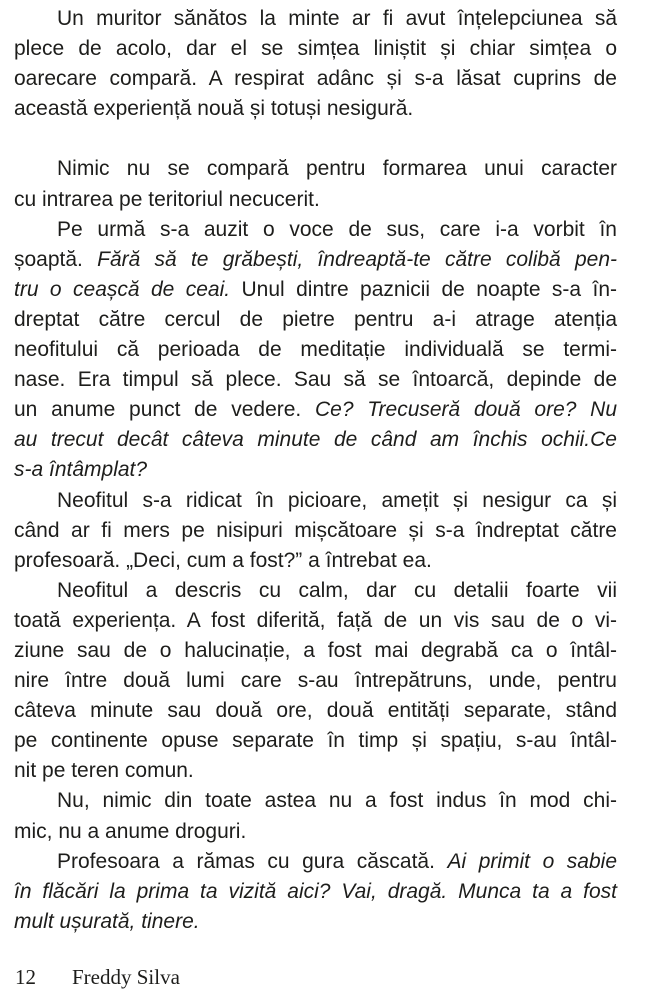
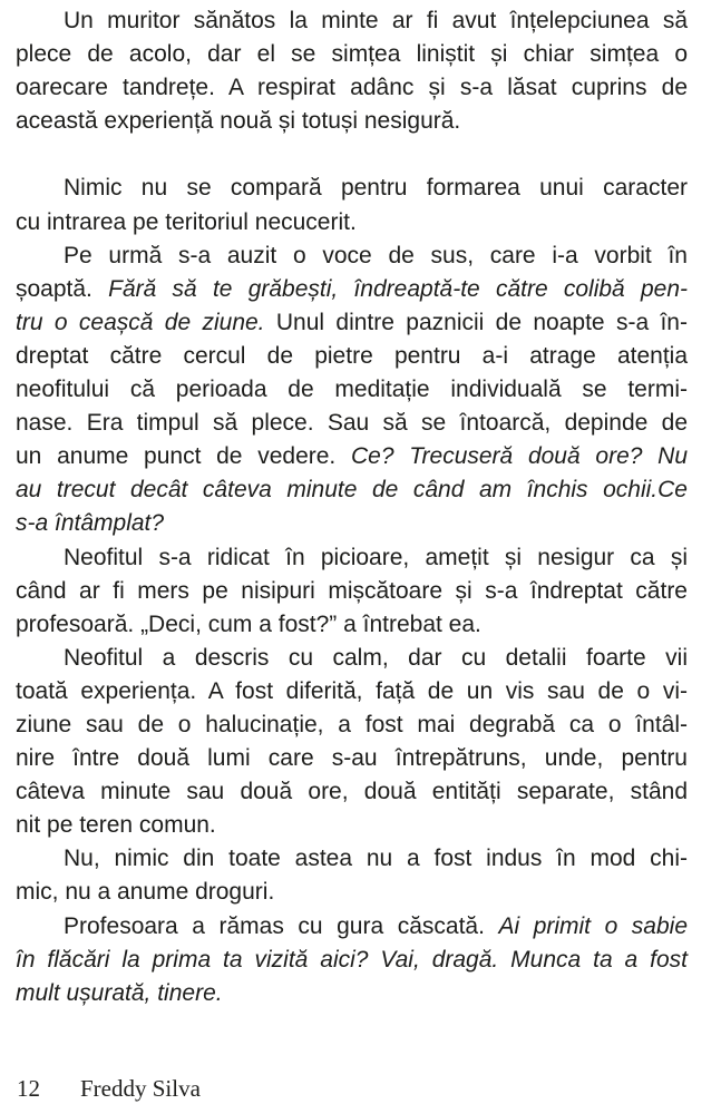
  Un muritor sănătos la minte ar fi avut înțelepciunea să
  plece de acolo, dar el se simțea liniștit și chiar simțea o
- oarecare compară. A respirat adânc și s-a lăsat cuprins de
+ oarecare tandrețe. A respirat adânc și s-a lăsat cuprins de
  această experiență nouă și totuși nesigură.
  Nimic nu se compară pentru formarea unui caracter
  cu intrarea pe teritoriul necucerit.
  Pe urmă s-a auzit o voce de sus, care i-a vorbit în
  șoaptă. Fără să te grăbești, îndreaptă-te către colibă pen-
- tru o ceașcă de ceai. Unul dintre paznicii de noapte s-a în-
+ tru o ceașcă de ziune. Unul dintre paznicii de noapte s-a în-
  dreptat către cercul de pietre pentru a-i atrage atenția
  neofitului că perioada de meditație individuală se termi-
  nase. Era timpul să plece. Sau să se întoarcă, depinde de
  un anume punct de vedere. Ce? Trecuseră două ore? Nu
  au trecut decât câteva minute de când am închis ochii.Ce
  s-a întâmplat?
  Neofitul s-a ridicat în picioare, amețit și nesigur ca și
  când ar fi mers pe nisipuri mișcătoare și s-a îndreptat către
  profesoară. „Deci, cum a fost?” a întrebat ea.
  Neofitul a descris cu calm, dar cu detalii foarte vii
  toată experiența. A fost diferită, față de un vis sau de o vi-
  ziune sau de o halucinație, a fost mai degrabă ca o întâl-
  nire între două lumi care s-au întrepătruns, unde, pentru
  câteva minute sau două ore, două entități separate, stând
- pe continente opuse separate în timp și spațiu, s-au întâl-
  nit pe teren comun.
  Nu, nimic din toate astea nu a fost indus în mod chi-
  mic, nu a anume droguri.
  Profesoara a rămas cu gura căscată. Ai primit o sabie
  în flăcări la prima ta vizită aici? Vai, dragă. Munca ta a fost
  mult ușurată, tinere.
  12 Freddy Silva
